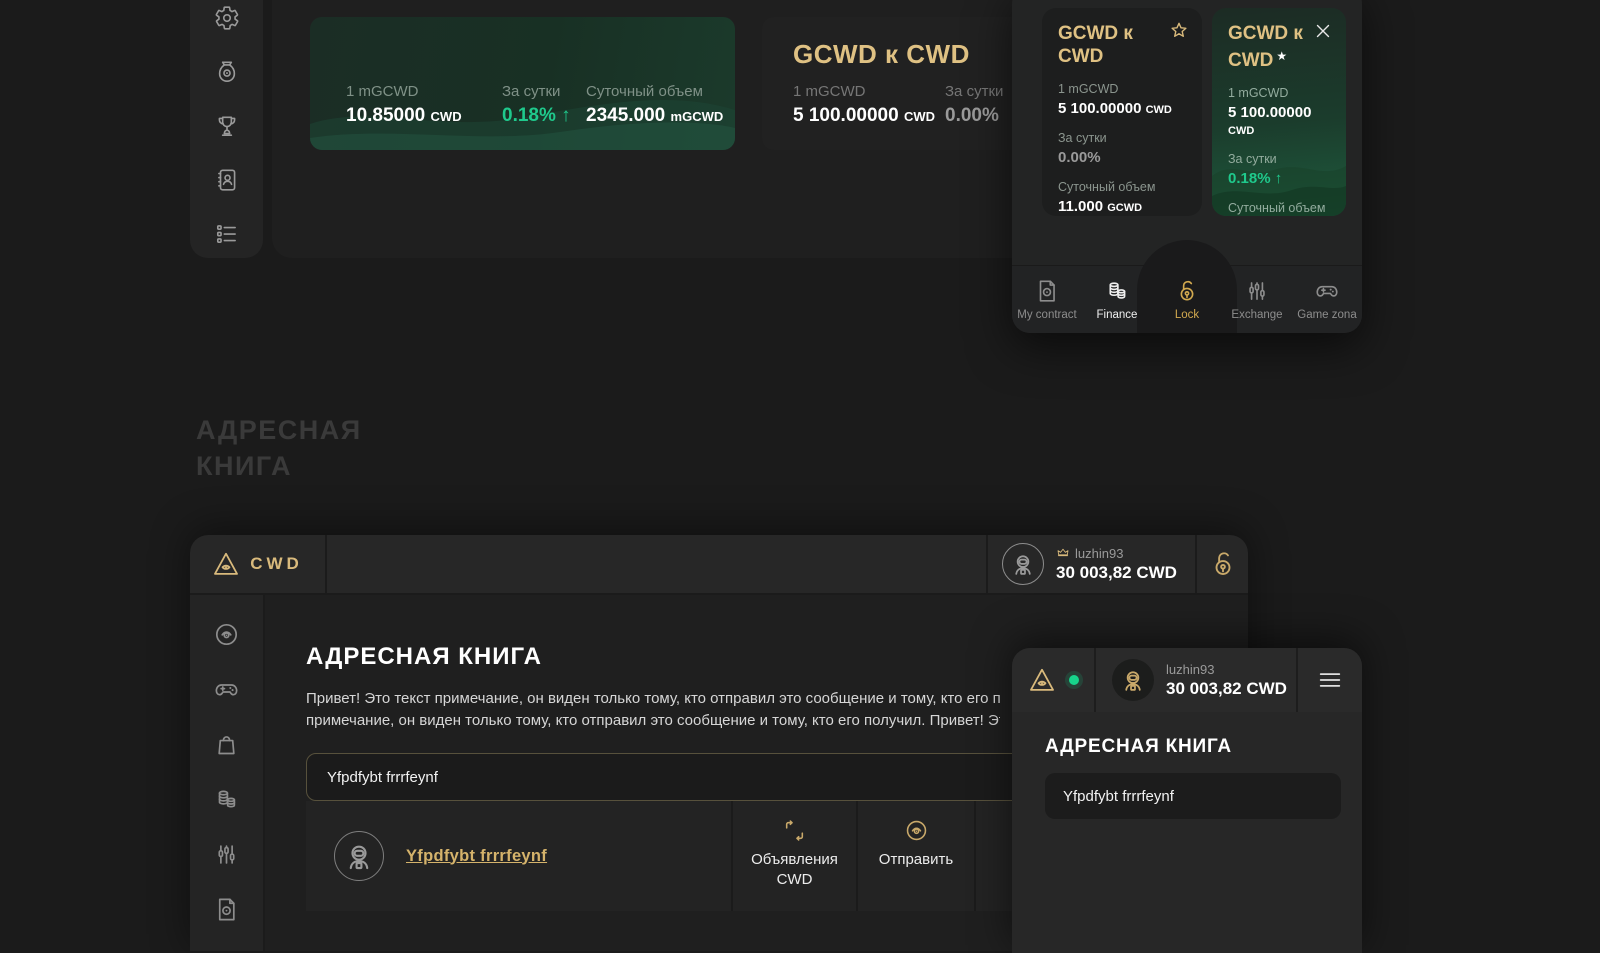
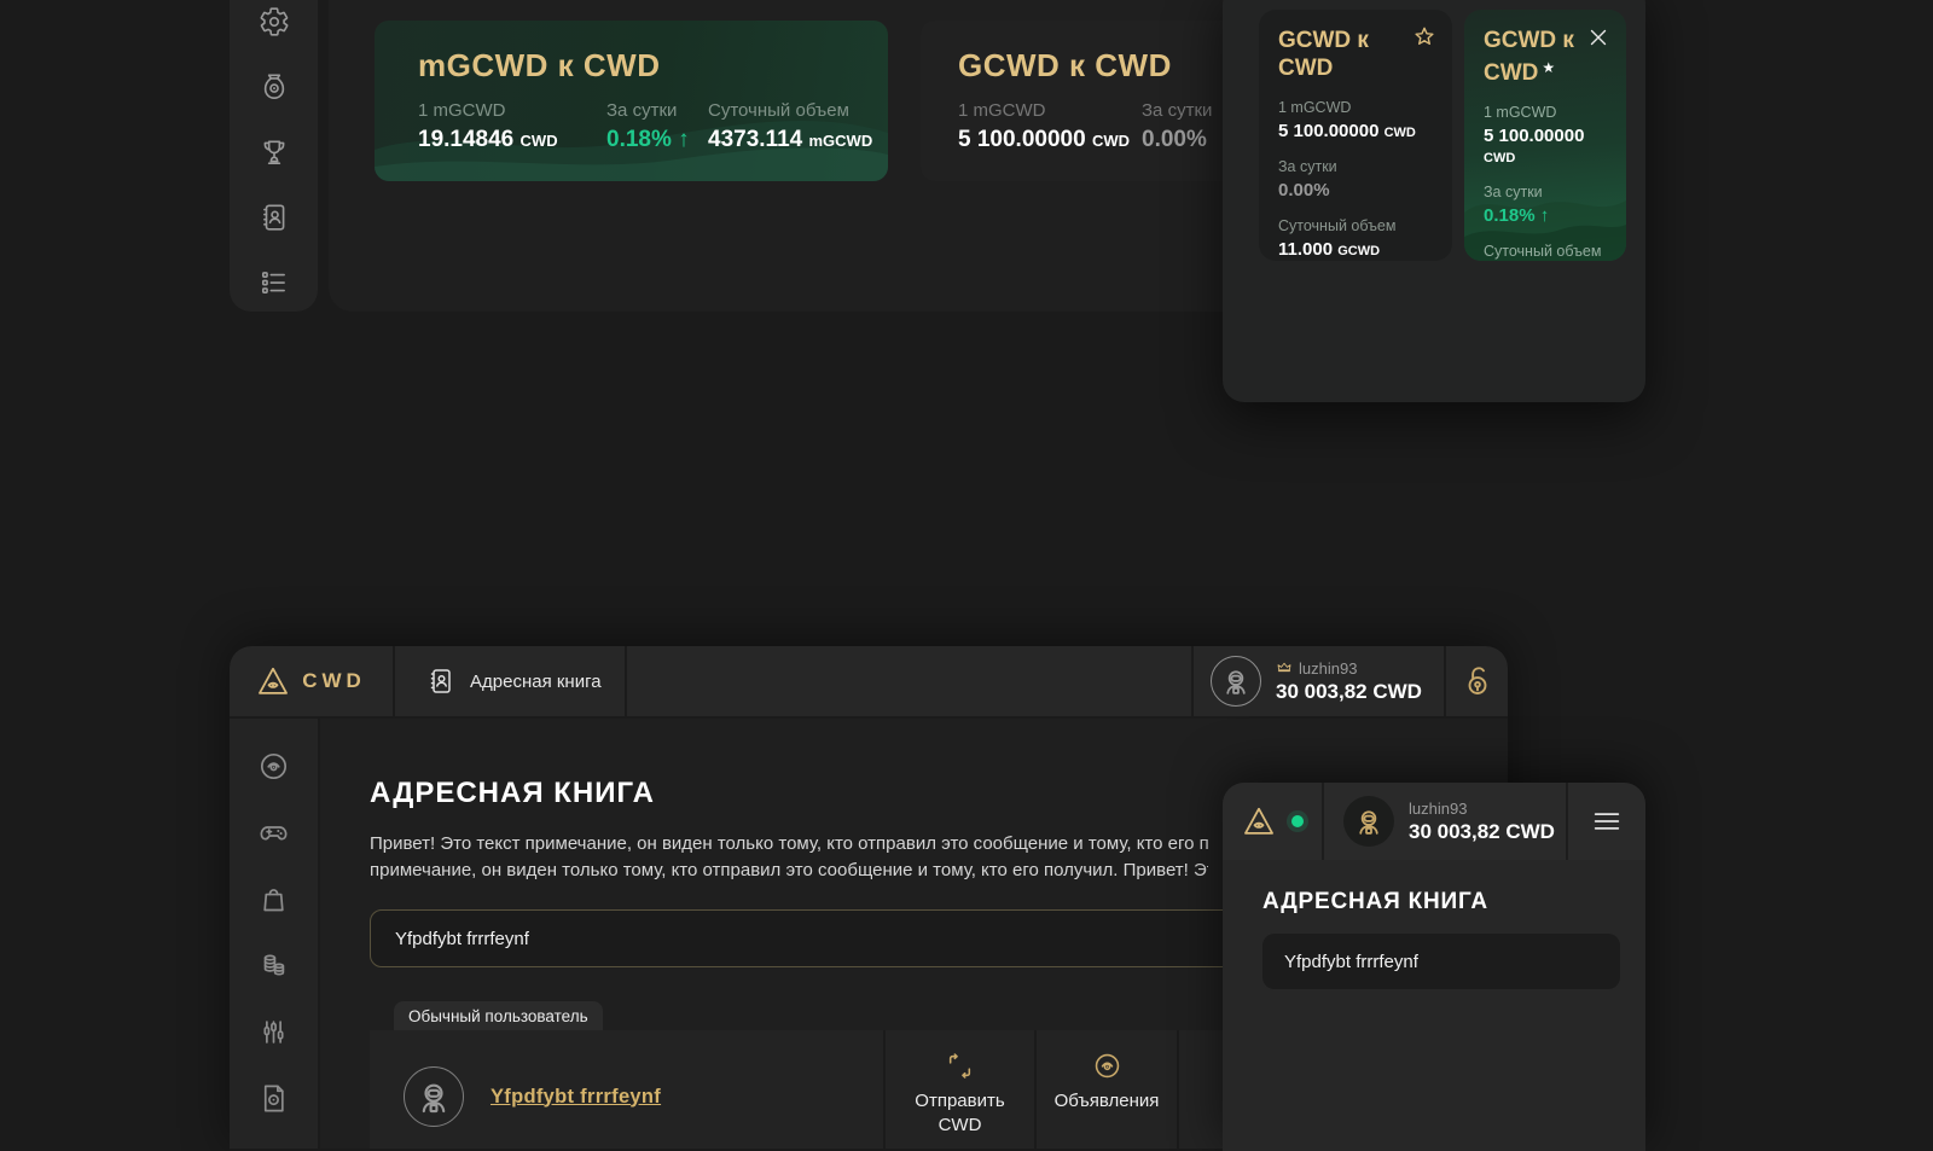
+ mGCWD к CWD
  1 mGCWD
- 10.85000 CWD
+ 19.14846 CWD
  За сутки
  0.18% ↑
  Суточный объем
- 2345.000 mGCWD
+ 4373.114 mGCWD
  GCWD к CWD
  1 mGCWD
  5 100.00000 CWD
  За сутки
  0.00%
- АДРЕСНАЯ
- КНИГА
  CWD
+ Адресная книга
  luzhin93
  30 003,82 CWD
  АДРЕСНАЯ КНИГА
  Привет! Это текст примечание, он виден только тому, кто отправил это сообщение и тому, кто его п
  примечание, он виден только тому, кто отправил это сообщение и тому, кто его получил. Привет! Э
  Yfpdfybt frrrfeynf
+ Обычный пользователь
  Yfpdfybt frrrfeynf
- Объявления
+ Отправить
  CWD
- Отправить
+ Объявления
  GCWD к CWD
  1 mGCWD
  5 100.00000 CWD
  За сутки
  0.00%
  Суточный объем
  11.000 GCWD
  GCWD к CWD ★
  1 mGCWD
  5 100.00000 CWD
  За сутки
  0.18% ↑
  Суточный объем
- My contract
- Finance
- Lock
- Exchange
- Game zona
  luzhin93
  30 003,82 CWD
  АДРЕСНАЯ КНИГА
  Yfpdfybt frrrfeynf
